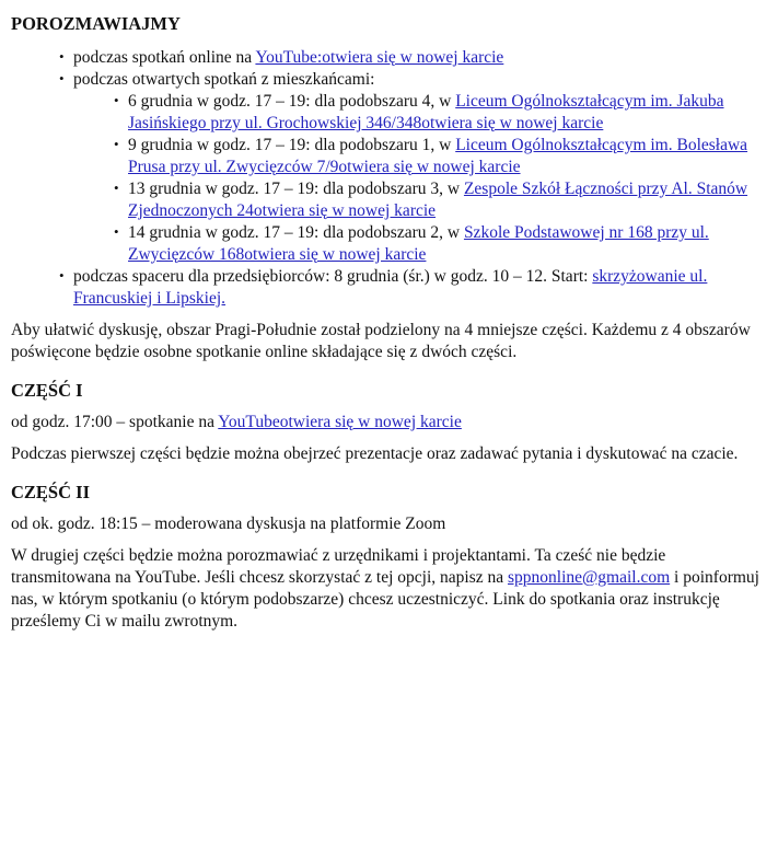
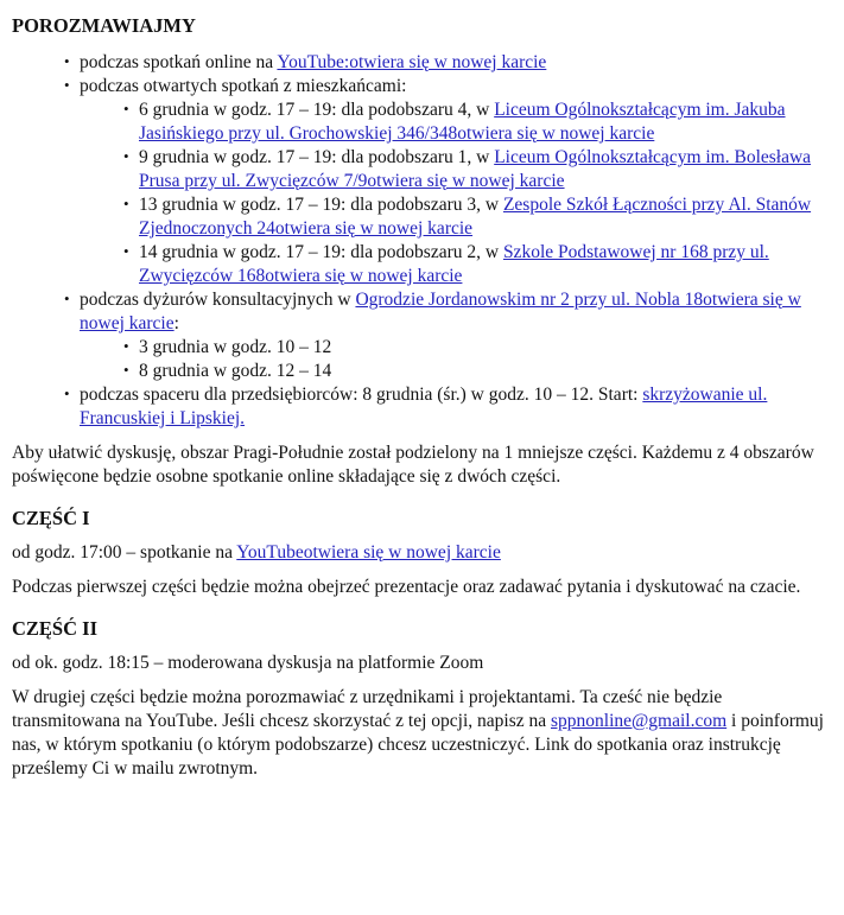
  POROZMAWIAJMY
  podczas spotkań online na YouTube:otwiera się w nowej karcie
  podczas otwartych spotkań z mieszkańcami:
  6 grudnia w godz. 17 – 19: dla podobszaru 4, w Liceum Ogólnokształcącym im. Jakuba Jasińskiego przy ul. Grochowskiej 346/348otwiera się w nowej karcie
  9 grudnia w godz. 17 – 19: dla podobszaru 1, w Liceum Ogólnokształcącym im. Bolesława Prusa przy ul. Zwycięzców 7/9otwiera się w nowej karcie
  13 grudnia w godz. 17 – 19: dla podobszaru 3, w Zespole Szkół Łączności przy Al. Stanów Zjednoczonych 24otwiera się w nowej karcie
  14 grudnia w godz. 17 – 19: dla podobszaru 2, w Szkole Podstawowej nr 168 przy ul. Zwycięzców 168otwiera się w nowej karcie
+ podczas dyżurów konsultacyjnych w Ogrodzie Jordanowskim nr 2 przy ul. Nobla 18otwiera się w nowej karcie:
+ 3 grudnia w godz. 10 – 12
+ 8 grudnia w godz. 12 – 14
  podczas spaceru dla przedsiębiorców: 8 grudnia (śr.) w godz. 10 – 12. Start: skrzyżowanie ul. Francuskiej i Lipskiej.
- Aby ułatwić dyskusję, obszar Pragi-Południe został podzielony na 4 mniejsze części. Każdemu z 4 obszarów poświęcone będzie osobne spotkanie online składające się z dwóch części.
+ Aby ułatwić dyskusję, obszar Pragi-Południe został podzielony na 1 mniejsze części. Każdemu z 4 obszarów poświęcone będzie osobne spotkanie online składające się z dwóch części.
  CZĘŚĆ I
  od godz. 17:00 – spotkanie na YouTubeotwiera się w nowej karcie
  Podczas pierwszej części będzie można obejrzeć prezentacje oraz zadawać pytania i dyskutować na czacie.
  CZĘŚĆ II
  od ok. godz. 18:15 – moderowana dyskusja na platformie Zoom
  W drugiej części będzie można porozmawiać z urzędnikami i projektantami. Ta cześć nie będzie transmitowana na YouTube. Jeśli chcesz skorzystać z tej opcji, napisz na sppnonline@gmail.com i poinformuj nas, w którym spotkaniu (o którym podobszarze) chcesz uczestniczyć. Link do spotkania oraz instrukcję prześlemy Ci w mailu zwrotnym.
